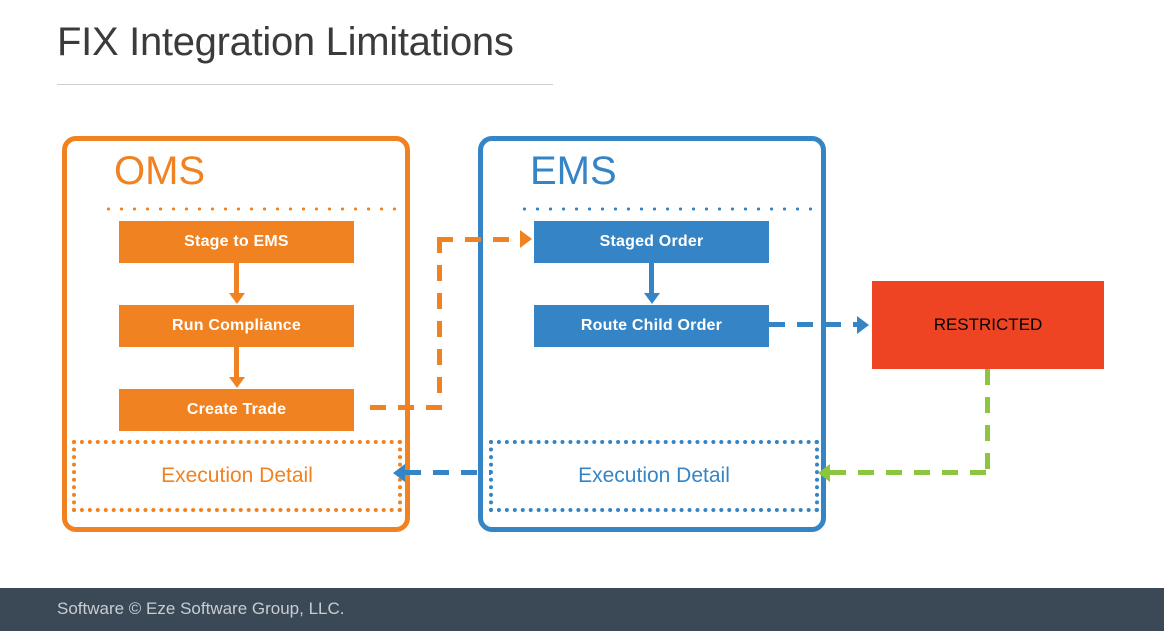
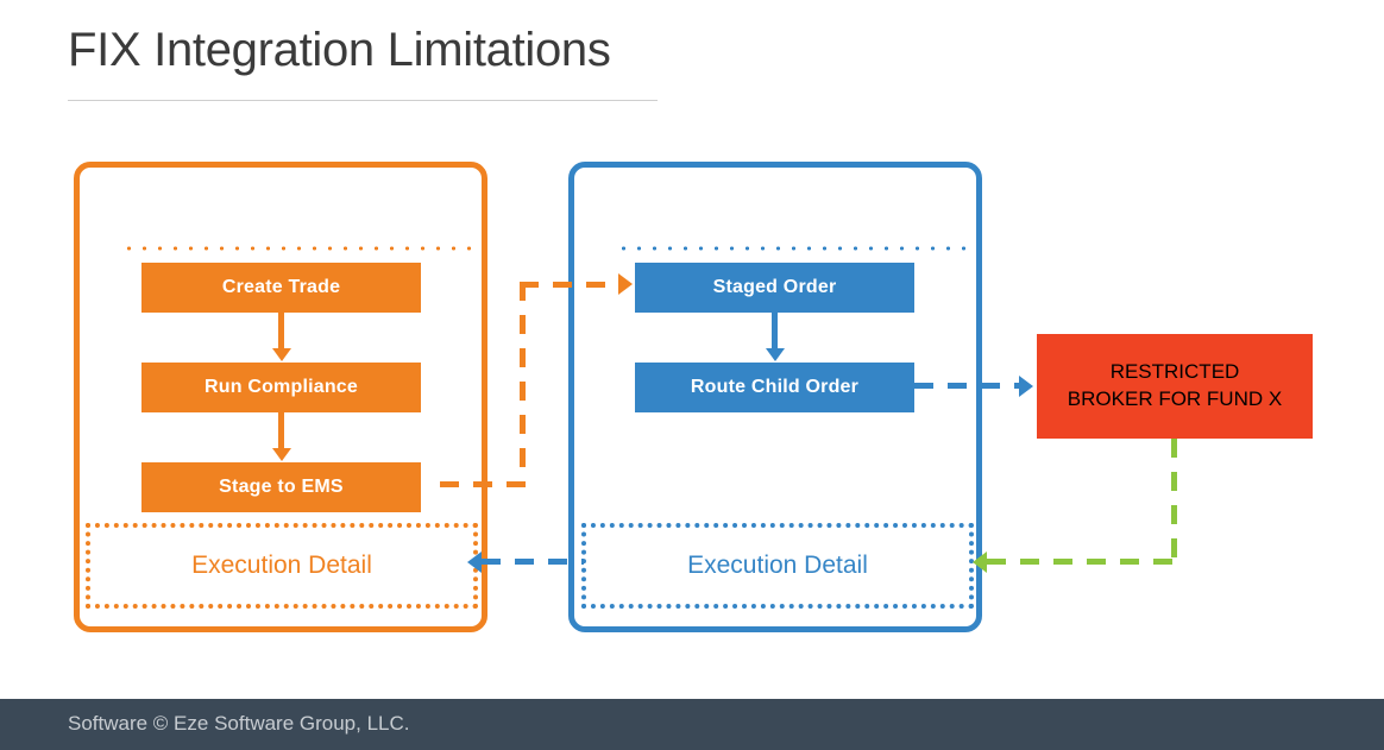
  FIX Integration Limitations
- OMS
- Stage to EMS
+ Create Trade
  Run Compliance
- Create Trade
+ Stage to EMS
  Execution Detail
- EMS
  Staged Order
  Route Child Order
  Execution Detail
  RESTRICTED
+ BROKER FOR FUND X
  Software © Eze Software Group, LLC.
